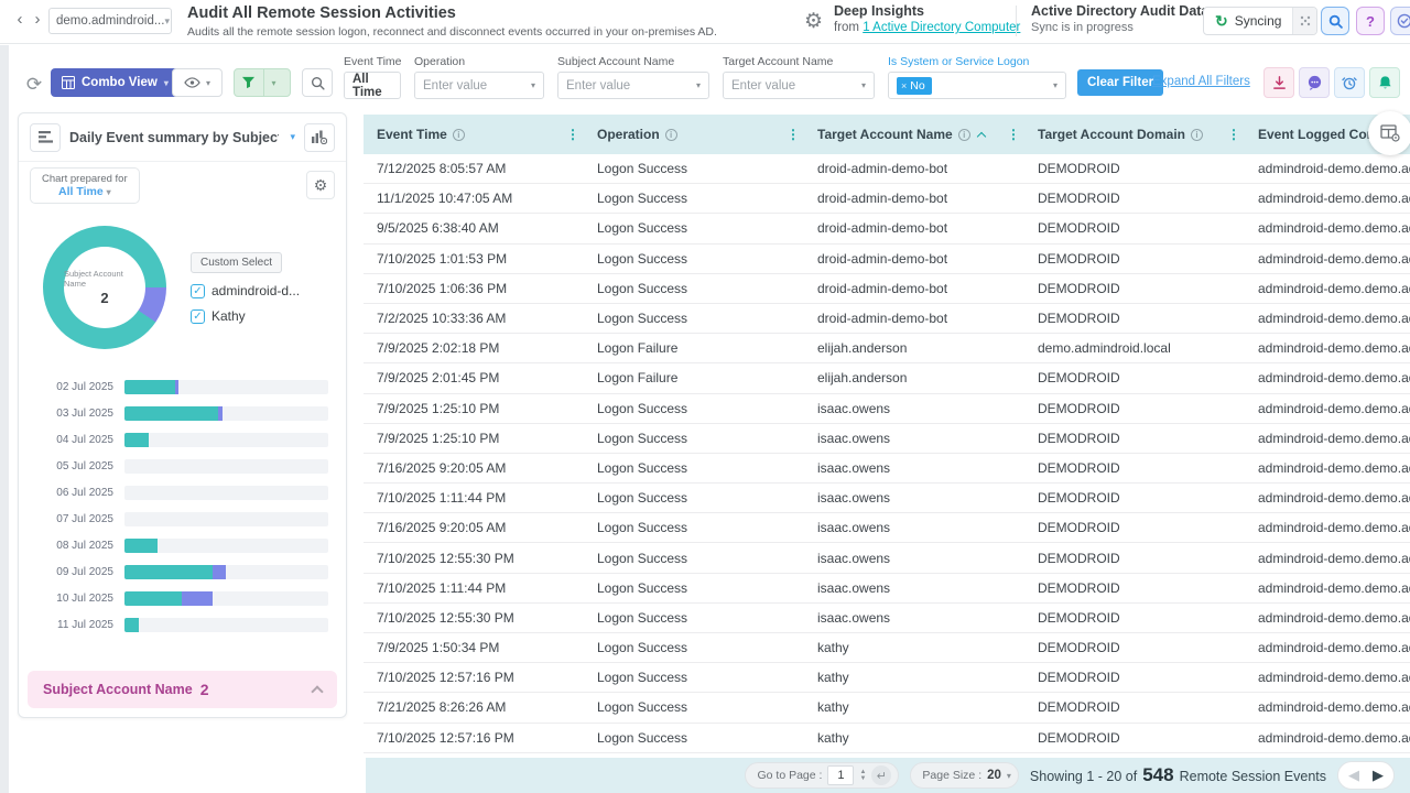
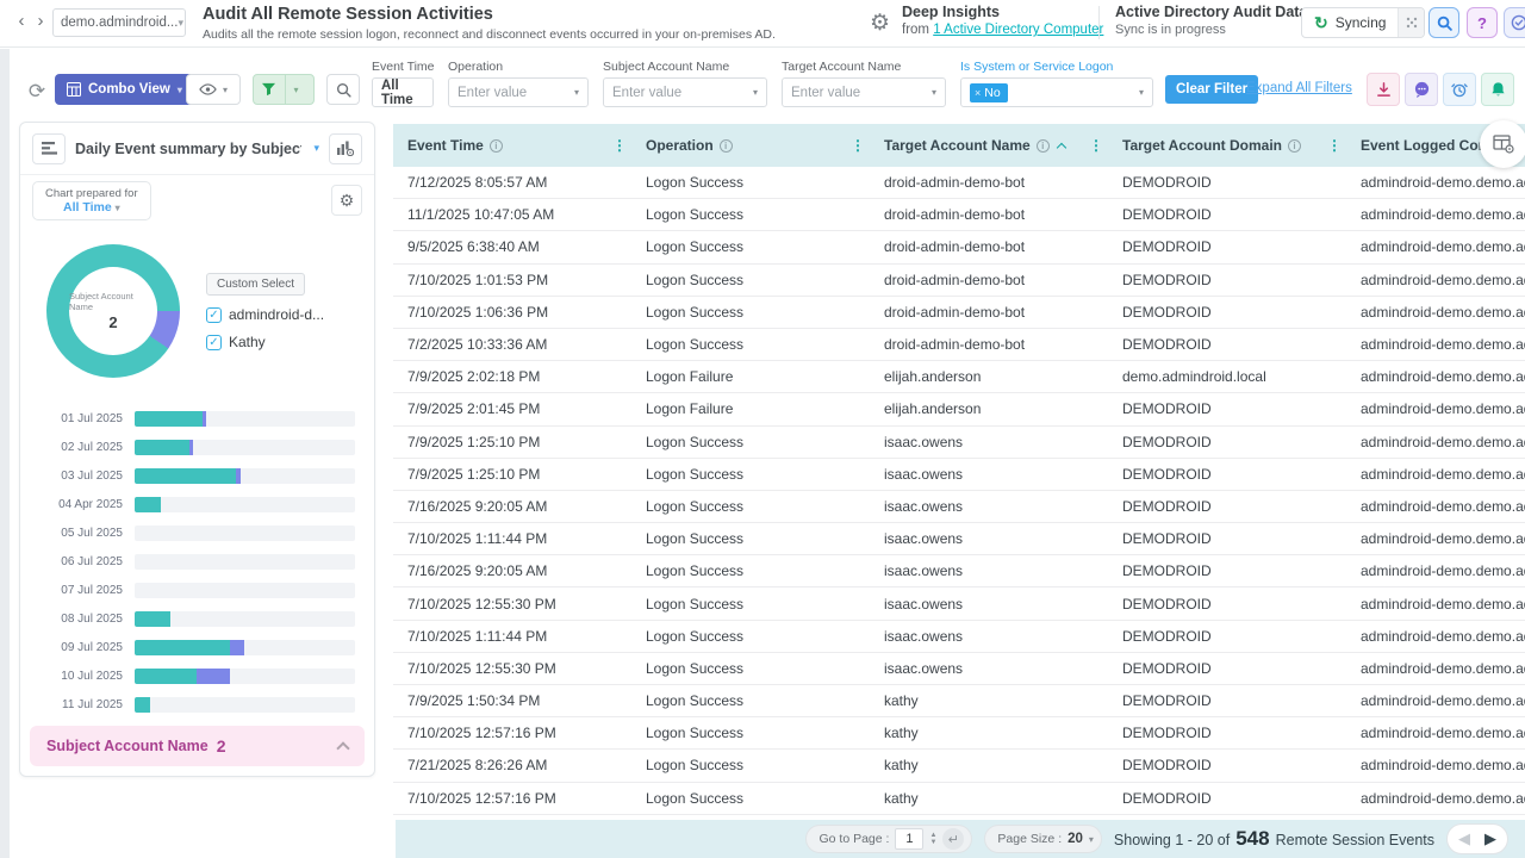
  ‹
  ›
  demo.admindroid...
  ▾
  Audit All Remote Session Activities
  Audits all the remote session logon, reconnect and disconnect events occurred in your on-premises AD.
  ⚙
  Deep Insights
  from 1 Active Directory Computer
  Active Directory Audit Dat
  Sync is in progress
  ↻
  Syncing
  ?
  ⟳
  Combo View
  ▾
  ▾
  ▾
  Event Time
  All Time
  Operation
  Enter value
  ▾
  Subject Account Name
  Enter value
  ▾
  Target Account Name
  Enter value
  ▾
  Is System or Service Logon
  ×
  No
  ▾
  Clear Filter
  Expand All Filters
  Daily Event summary by Subjec
  ▾
  Chart prepared for
  All Time ▾
  ⚙
  Subject Account Name
  2
  Custom Select
  ✓
  admindroid-d...
  ✓
  Kathy
+ 01 Jul 2025
  02 Jul 2025
  03 Jul 2025
- 04 Jul 2025
+ 04 Apr 2025
  05 Jul 2025
  06 Jul 2025
  07 Jul 2025
  08 Jul 2025
  09 Jul 2025
  10 Jul 2025
  11 Jul 2025
  Subject Account Name
  2
  Event Time
  Operation
  Target Account Name
  Target Account Domain
  Event Logged Co
  7/12/2025 8:05:57 AM
  Logon Success
  droid-admin-demo-bot
  DEMODROID
  admindroid-demo.demo.a
  11/1/2025 10:47:05 AM
  Logon Success
  droid-admin-demo-bot
  DEMODROID
  admindroid-demo.demo.a
  9/5/2025 6:38:40 AM
  Logon Success
  droid-admin-demo-bot
  DEMODROID
  admindroid-demo.demo.a
  7/10/2025 1:01:53 PM
  Logon Success
  droid-admin-demo-bot
  DEMODROID
  admindroid-demo.demo.a
  7/10/2025 1:06:36 PM
  Logon Success
  droid-admin-demo-bot
  DEMODROID
  admindroid-demo.demo.a
  7/2/2025 10:33:36 AM
  Logon Success
  droid-admin-demo-bot
  DEMODROID
  admindroid-demo.demo.a
  7/9/2025 2:02:18 PM
  Logon Failure
  elijah.anderson
  demo.admindroid.local
  admindroid-demo.demo.a
  7/9/2025 2:01:45 PM
  Logon Failure
  elijah.anderson
  DEMODROID
  admindroid-demo.demo.a
  7/9/2025 1:25:10 PM
  Logon Success
  isaac.owens
  DEMODROID
  admindroid-demo.demo.a
  7/9/2025 1:25:10 PM
  Logon Success
  isaac.owens
  DEMODROID
  admindroid-demo.demo.a
  7/16/2025 9:20:05 AM
  Logon Success
  isaac.owens
  DEMODROID
  admindroid-demo.demo.a
  7/10/2025 1:11:44 PM
  Logon Success
  isaac.owens
  DEMODROID
  admindroid-demo.demo.a
  7/16/2025 9:20:05 AM
  Logon Success
  isaac.owens
  DEMODROID
  admindroid-demo.demo.a
  7/10/2025 12:55:30 PM
  Logon Success
  isaac.owens
  DEMODROID
  admindroid-demo.demo.a
  7/10/2025 1:11:44 PM
  Logon Success
  isaac.owens
  DEMODROID
  admindroid-demo.demo.a
  7/10/2025 12:55:30 PM
  Logon Success
  isaac.owens
  DEMODROID
  admindroid-demo.demo.a
  7/9/2025 1:50:34 PM
  Logon Success
  kathy
  DEMODROID
  admindroid-demo.demo.a
  7/10/2025 12:57:16 PM
  Logon Success
  kathy
  DEMODROID
  admindroid-demo.demo.a
  7/21/2025 8:26:26 AM
  Logon Success
  kathy
  DEMODROID
  admindroid-demo.demo.a
  7/10/2025 12:57:16 PM
  Logon Success
  kathy
  DEMODROID
  admindroid-demo.demo.a
  Go to Page :
  1
  ↵
  Page Size :
  20
  ▾
  Showing 1 - 20 of
  548
  Remote Session Events
  ◀
  ▶
